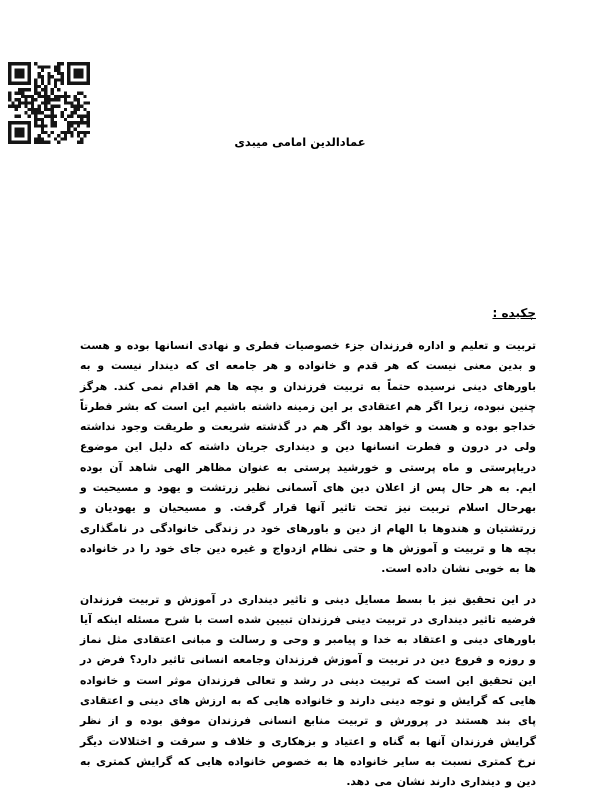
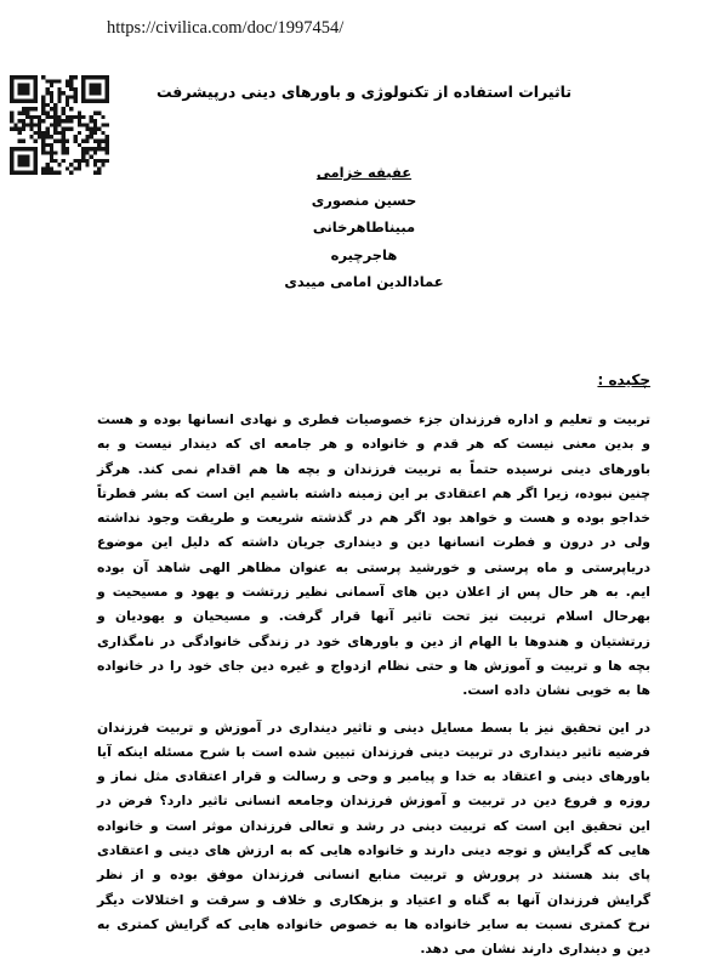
+ https://civilica.com/doc/1997454/
+ تاثیرات استفاده از تکنولوژی و باورهای دینی درپیشرفت
+ عفیفه خزامی
+ حسین منصوری
+ مبیناطاهرخانی
+ هاجرچیره
  عمادالدین امامی میبدی
  چکیده :
  تربیت و تعلیم و اداره فرزندان جزء خصوصیات فطری و نهادی انسانها بوده و هست و بدین معنی نیست که هر قدم و خانواده و هر جامعه ای که دیندار نیست و به باورهای دینی نرسیده حتماً به تربیت فرزندان و بچه ها هم اقدام نمی کند. هرگز چنین نبوده، زیرا اگر هم اعتقادی بر این زمینه داشته باشیم این است که بشر فطرتاً خداجو بوده و هست و خواهد بود اگر هم در گذشته شریعت و طریقت وجود نداشته ولی در درون و فطرت انسانها دین و دینداری جریان داشته که دلیل این موضوع دریاپرستی و ماه پرستی و خورشید پرستی به عنوان مظاهر الهی شاهد آن بوده ایم. به هر حال پس از اعلان دین های آسمانی نظیر زرتشت و یهود و مسیحیت و بهرحال اسلام تربیت نیز تحت تاثیر آنها قرار گرفت. و مسیحیان و یهودیان و زرتشتیان و هندوها با الهام از دین و باورهای خود در زندگی خانوادگی در نامگذاری بچه ها و تربیت و آموزش ها و حتی نظام ازدواج و غیره دین جای خود را در خانواده ها به خوبی نشان داده است.
- در این تحقیق نیز با بسط مسایل دینی و تاثیر دینداری در آموزش و تربیت فرزندان فرضیه تاثیر دینداری در تربیت دینی فرزندان تبیین شده است با شرح مسئله اینکه آیا باورهای دینی و اعتقاد به خدا و پیامبر و وحی و رسالت و مبانی اعتقادی مثل نماز و روزه و فروع دین در تربیت و آموزش فرزندان وجامعه انسانی تاثیر دارد؟ فرض در این تحقیق این است که تربیت دینی در رشد و تعالی فرزندان موثر است و خانواده هایی که گرایش و توجه دینی دارند و خانواده هایی که به ارزش های دینی و اعتقادی پای بند هستند در پرورش و تربیت منابع انسانی فرزندان موفق بوده و از نظر گرایش فرزندان آنها به گناه و اعتیاد و بزهکاری و خلاف و سرقت و اختلالات دیگر نرخ کمتری نسبت به سایر خانواده ها به خصوص خانواده هایی که گرایش کمتری به دین و دینداری دارند نشان می دهد.
+ در این تحقیق نیز با بسط مسایل دینی و تاثیر دینداری در آموزش و تربیت فرزندان فرضیه تاثیر دینداری در تربیت دینی فرزندان تبیین شده است با شرح مسئله اینکه آیا باورهای دینی و اعتقاد به خدا و پیامبر و وحی و رسالت و قرار اعتقادی مثل نماز و روزه و فروع دین در تربیت و آموزش فرزندان وجامعه انسانی تاثیر دارد؟ فرض در این تحقیق این است که تربیت دینی در رشد و تعالی فرزندان موثر است و خانواده هایی که گرایش و توجه دینی دارند و خانواده هایی که به ارزش های دینی و اعتقادی پای بند هستند در پرورش و تربیت منابع انسانی فرزندان موفق بوده و از نظر گرایش فرزندان آنها به گناه و اعتیاد و بزهکاری و خلاف و سرقت و اختلالات دیگر نرخ کمتری نسبت به سایر خانواده ها به خصوص خانواده هایی که گرایش کمتری به دین و دینداری دارند نشان می دهد.
